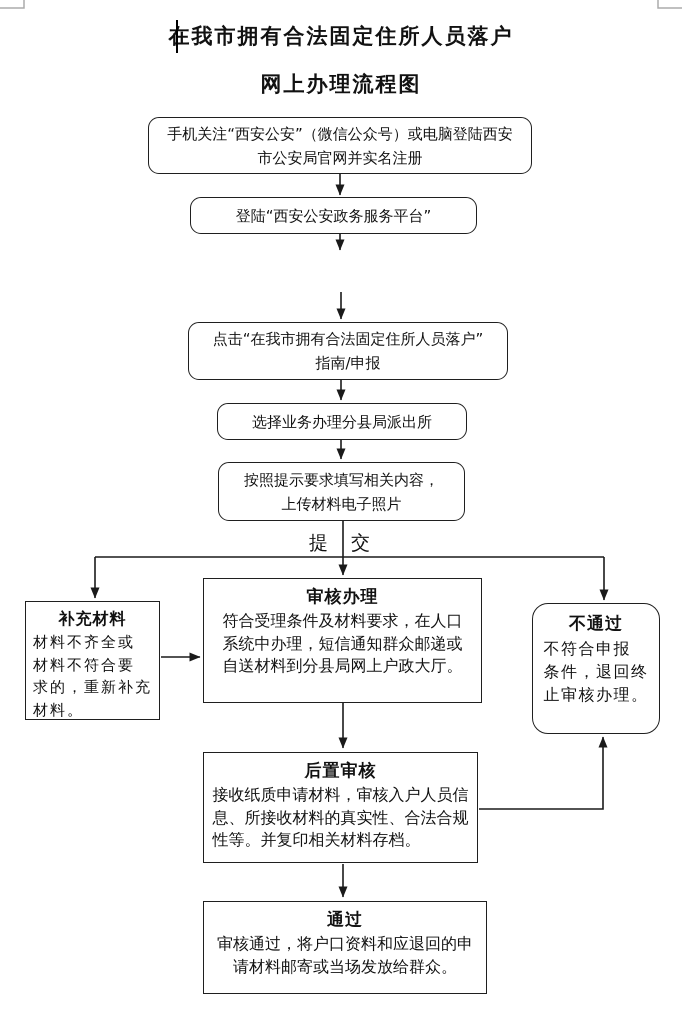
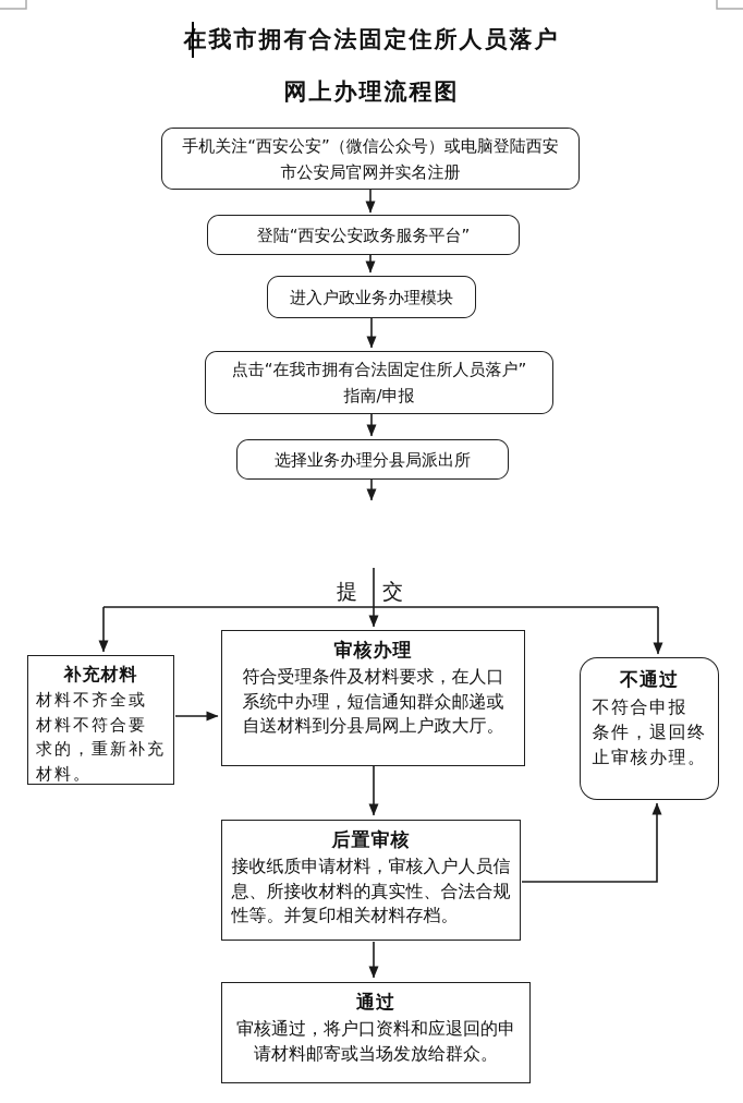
  在我市拥有合法固定住所人员落户
  网上办理流程图
  手机关注“西安公安”（微信公众号）或电脑登陆西安
  市公安局官网并实名注册
  登陆“西安公安政务服务平台”
+ 进入户政业务办理模块
  点击“在我市拥有合法固定住所人员落户”
  指南/申报
  选择业务办理分县局派出所
- 按照提示要求填写相关内容，
- 上传材料电子照片
  提
  交
  补充材料
  材料不齐全或
  材料不符合要
  求的，重新补充
  材料。
  审核办理
  符合受理条件及材料要求，在人口
  系统中办理，短信通知群众邮递或
  自送材料到分县局网上户政大厅。
  不通过
  不符合申报
  条件，退回终
  止审核办理。
  后置审核
  接收纸质申请材料，审核入户人员信
  息、所接收材料的真实性、合法合规
  性等。并复印相关材料存档。
  通过
  审核通过，将户口资料和应退回的申
  请材料邮寄或当场发放给群众。
